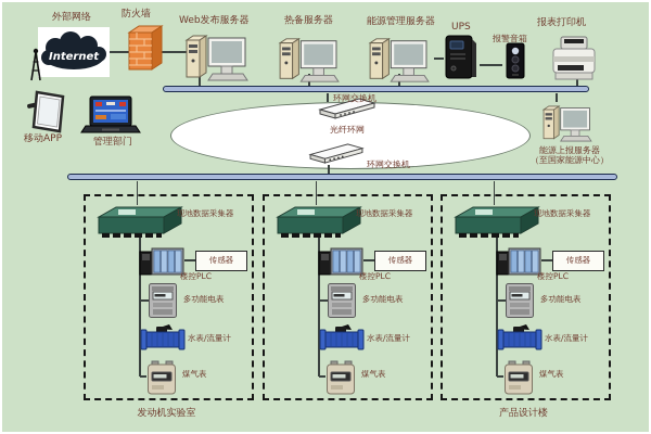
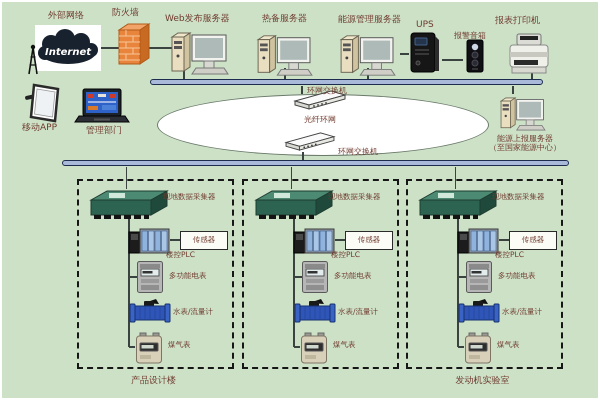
  环网交换机
  光纤环网
  环网交换机
  外部网络
  Internet
  防火墙
  Web发布服务器
  热备服务器
  能源管理服务器
  UPS
  报警音箱
  报表打印机
  移动APP
  管理部门
  能源上报服务器
  （至国家能源中心）
  现地数据采集器
  楼控PLC
  传感器
  多功能电表
  水表/流量计
  煤气表
- 发动机实验室
+ 产品设计楼
  现地数据采集器
  楼控PLC
  传感器
  多功能电表
  水表/流量计
  煤气表
  现地数据采集器
  楼控PLC
  传感器
  多功能电表
  水表/流量计
  煤气表
- 产品设计楼
+ 发动机实验室
